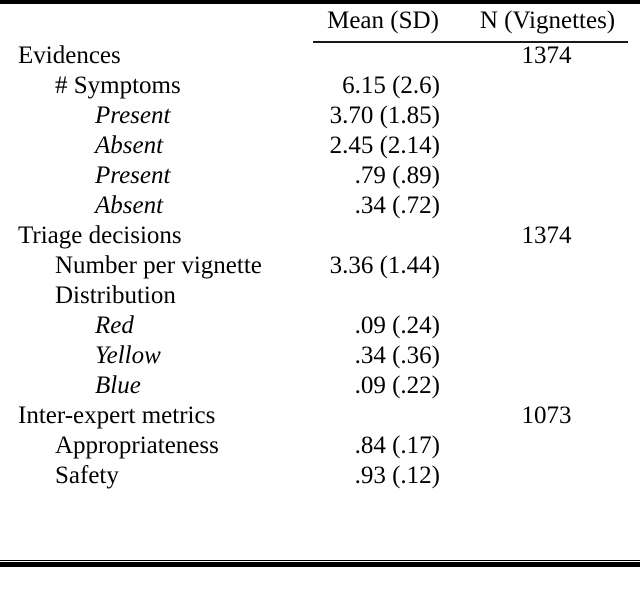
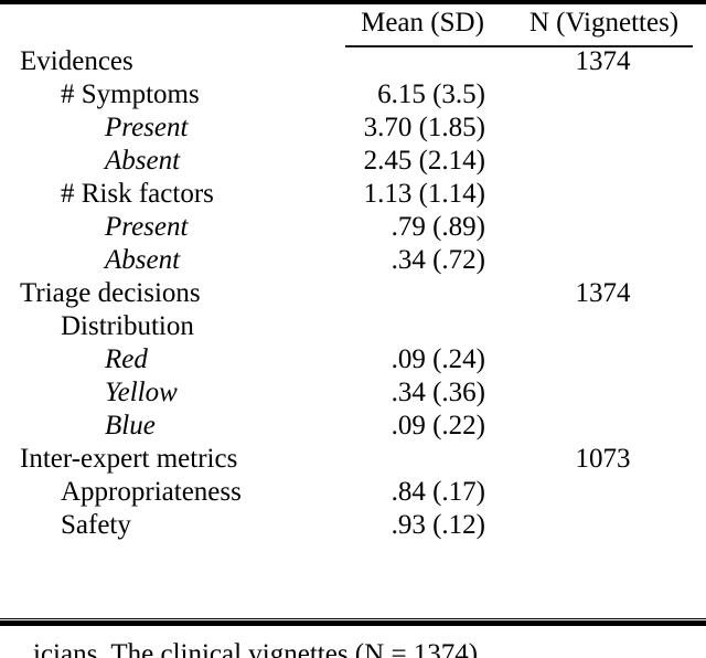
  	Mean (SD)	N (Vignettes)
  Evidences		1374
- # Symptoms	6.15 (2.6)
+ # Symptoms	6.15 (3.5)
  Present	3.70 (1.85)
  Absent	2.45 (2.14)
+ # Risk factors	1.13 (1.14)
  Present	.79 (.89)
  Absent	.34 (.72)
  Triage decisions		1374
- Number per vignette	3.36 (1.44)
  Distribution
  Red	.09 (.24)
  Yellow	.34 (.36)
  Blue	.09 (.22)
  Inter-expert metrics		1073
  Appropriateness	.84 (.17)
  Safety	.93 (.12)
+ icians. The clinical vignettes (N = 1374)
